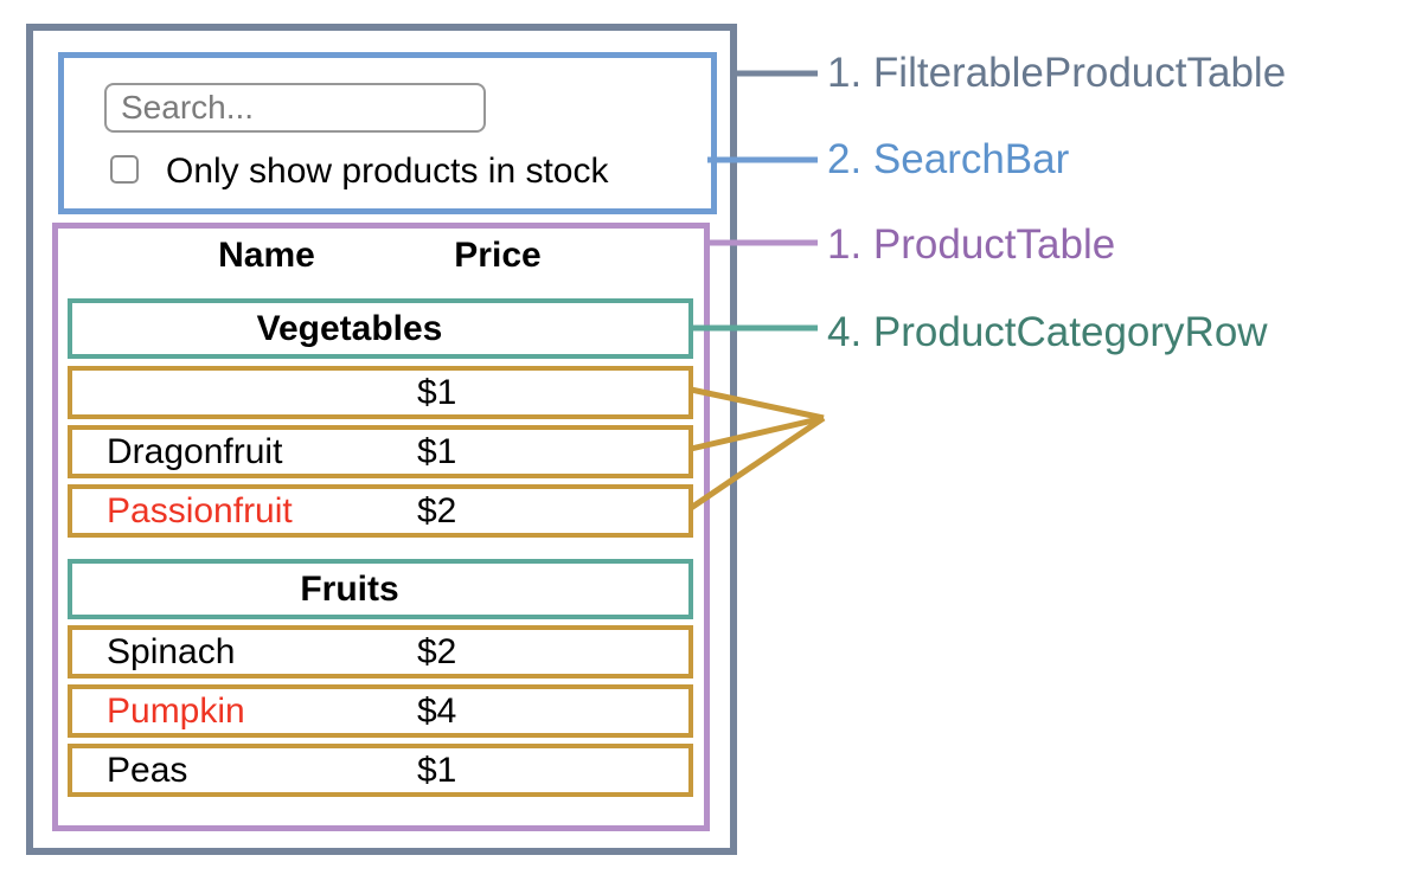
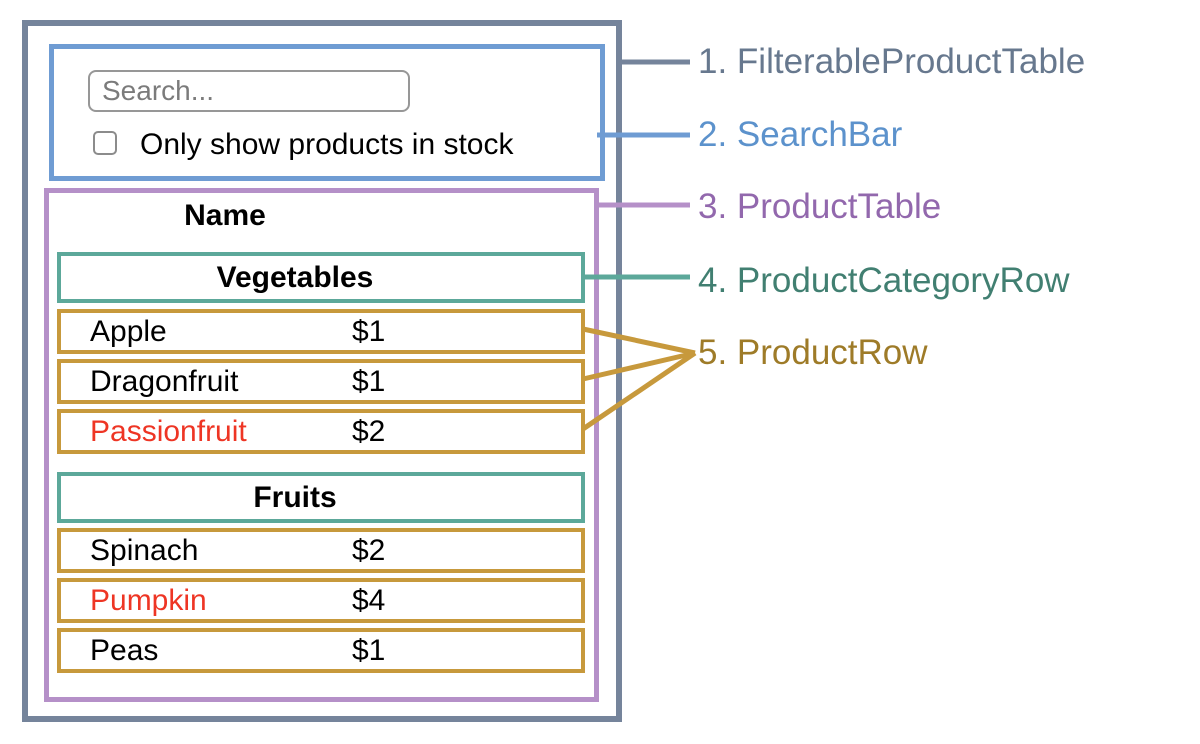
  Search...
  Only show products in stock
  Name
- Price
  Vegetables
+ Apple
  $1
  Dragonfruit
  $1
  Passionfruit
  $2
  Fruits
  Spinach
  $2
  Pumpkin
  $4
  Peas
  $1
  1. FilterableProductTable
  2. SearchBar
- 1. ProductTable
+ 3. ProductTable
  4. ProductCategoryRow
+ 5. ProductRow
